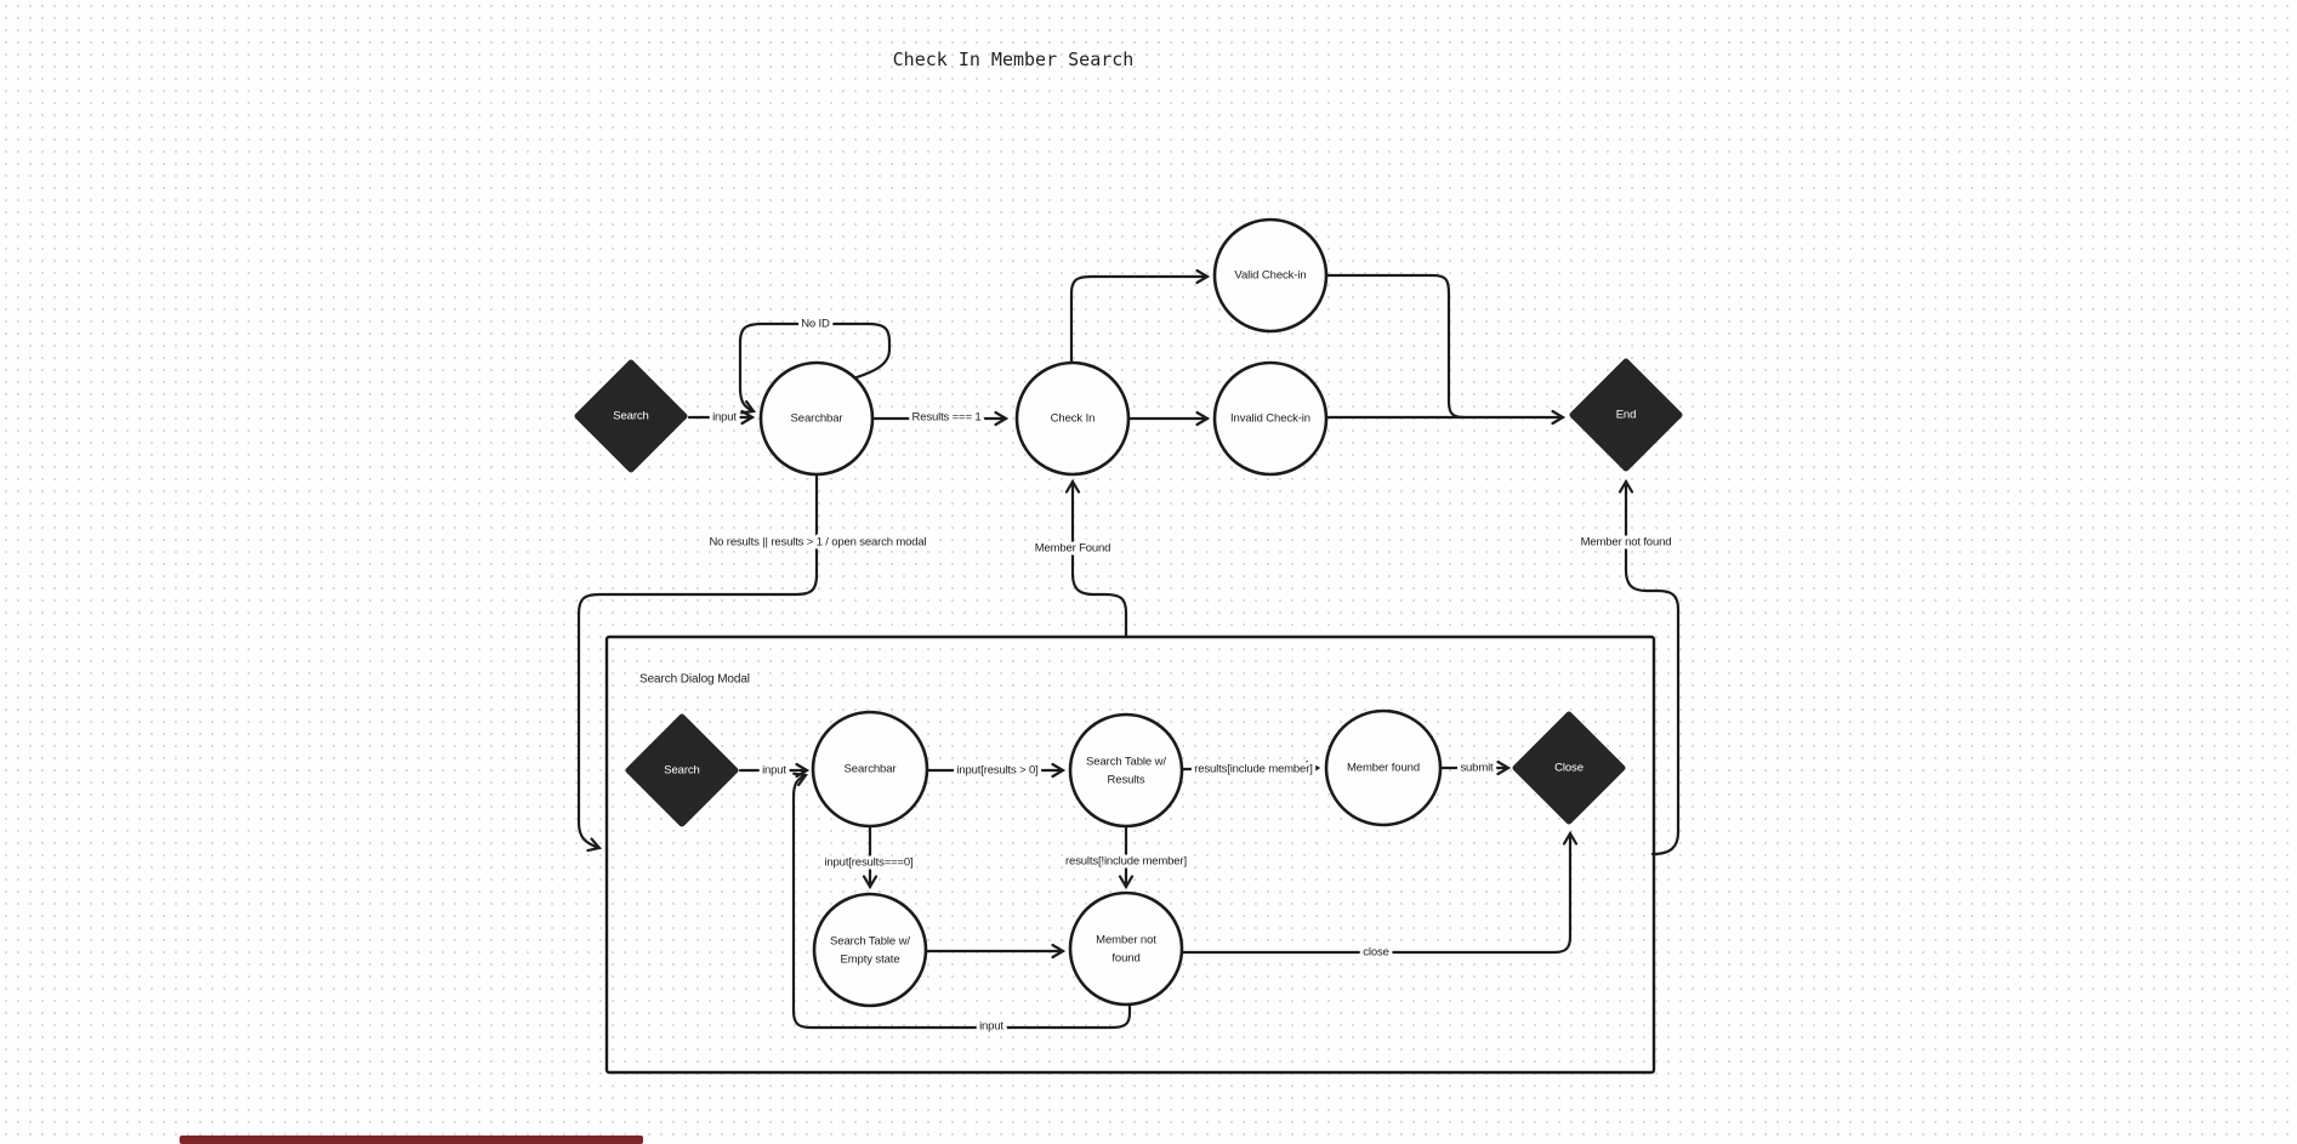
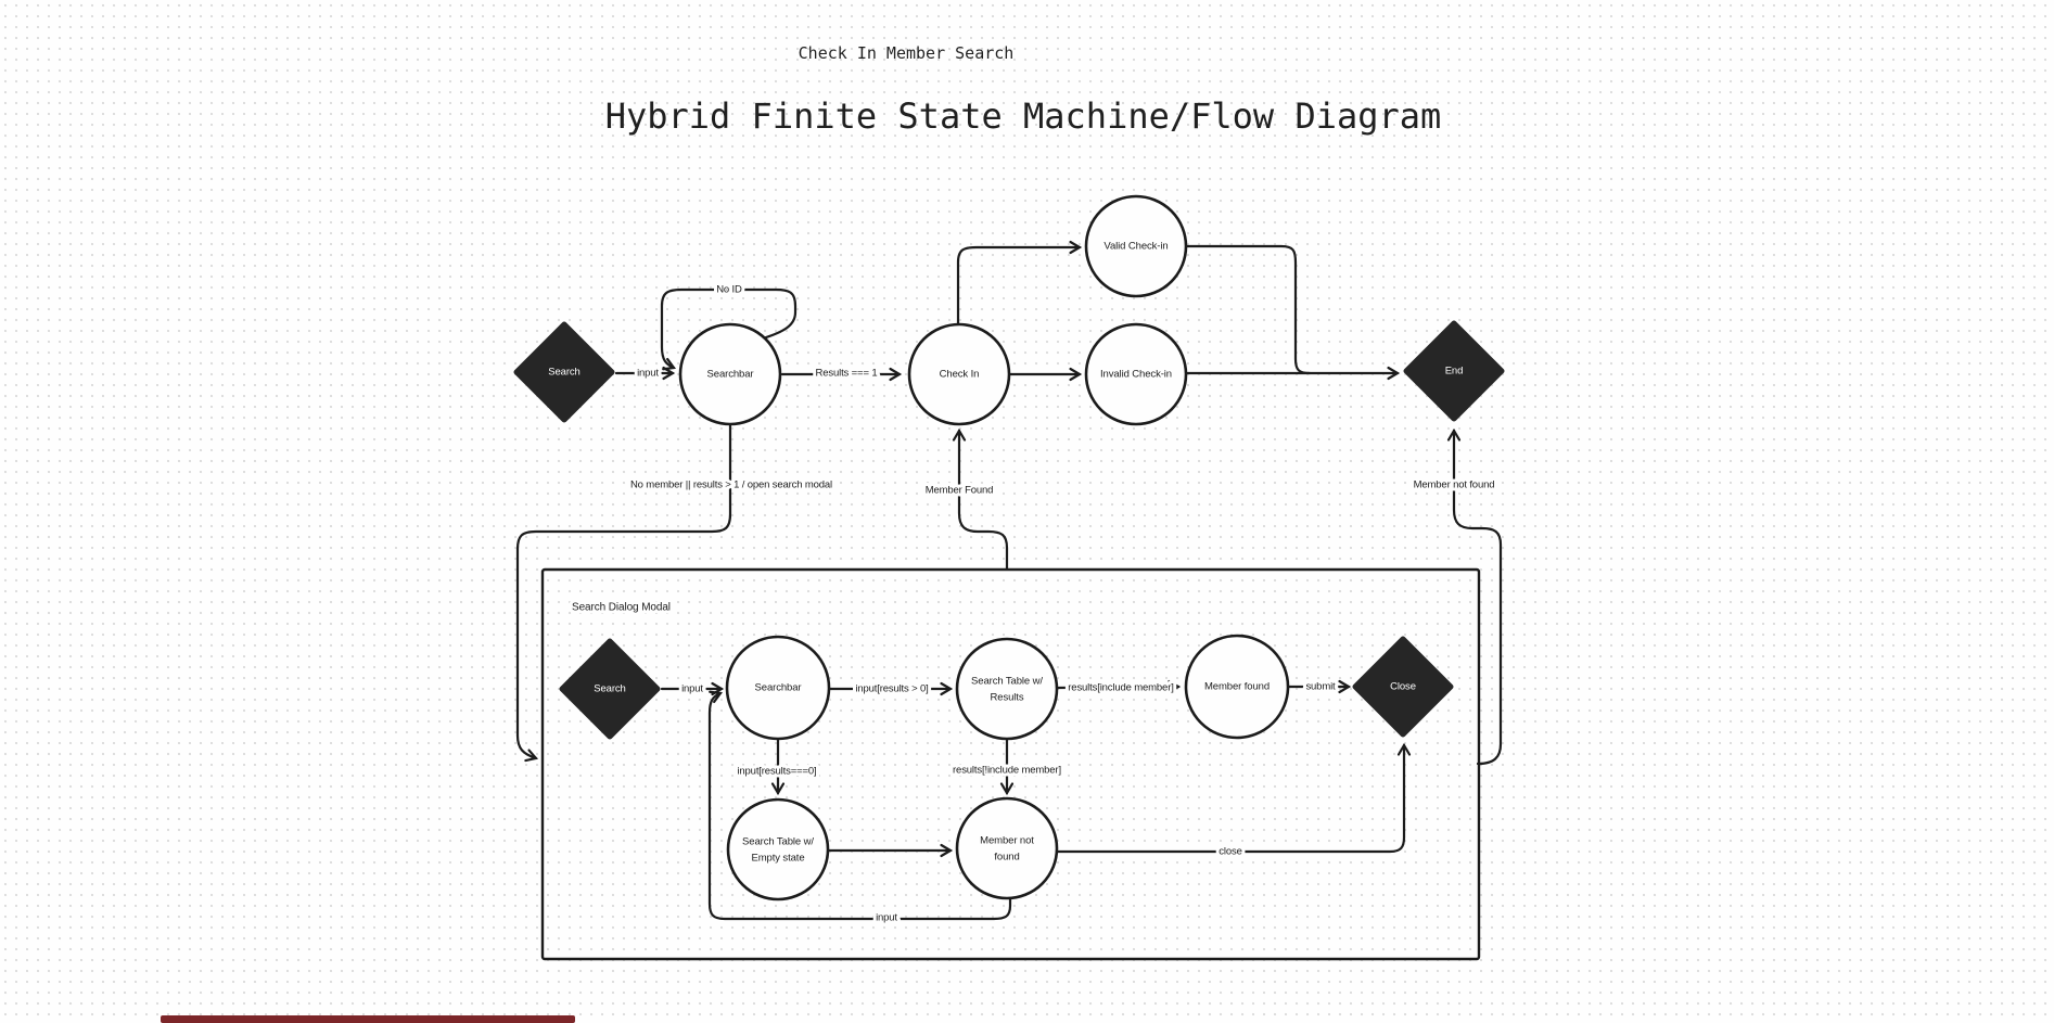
  Check In Member Search
+ Hybrid Finite State Machine/Flow Diagram
  input
  No ID
  Results === 1
  Member Found
- No results || results > 1 / open search modal
+ No member || results > 1 / open search modal
  Member not found
  Search
  Searchbar
  Check In
  Valid Check-in
  Invalid Check-in
  End
  Search Dialog Modal
  input
  input[results > 0]
  results[include member]
  submit
  input[results===0]
  results[!include member]
  input
  close
  Search
  Searchbar
  Search Table w/
  Results
  Member found
  Close
  Search Table w/
  Empty state
  Member not
  found
